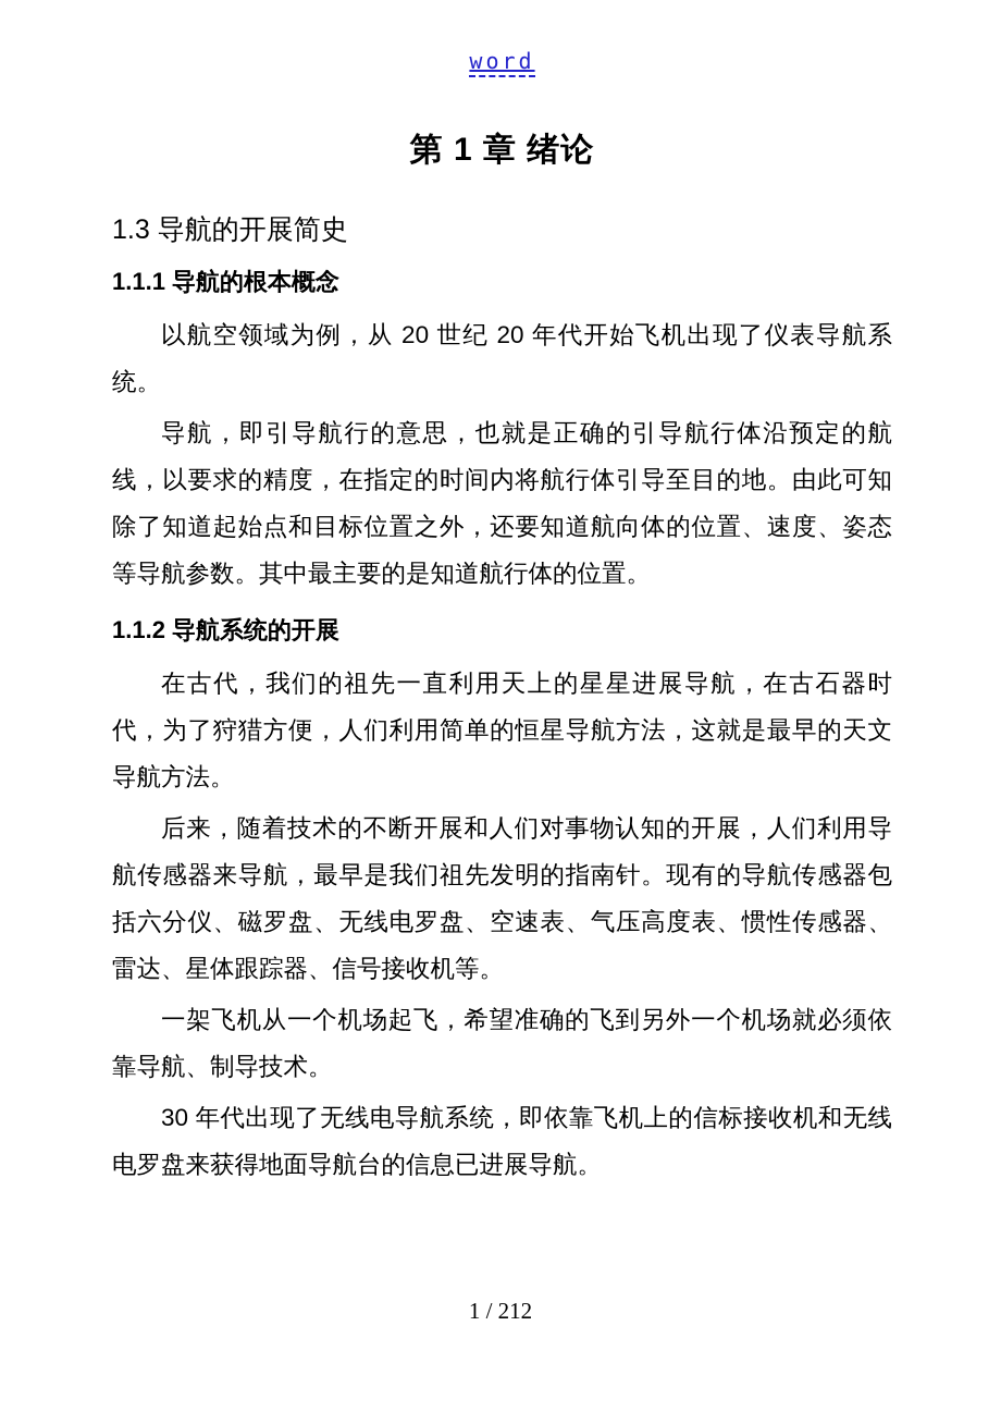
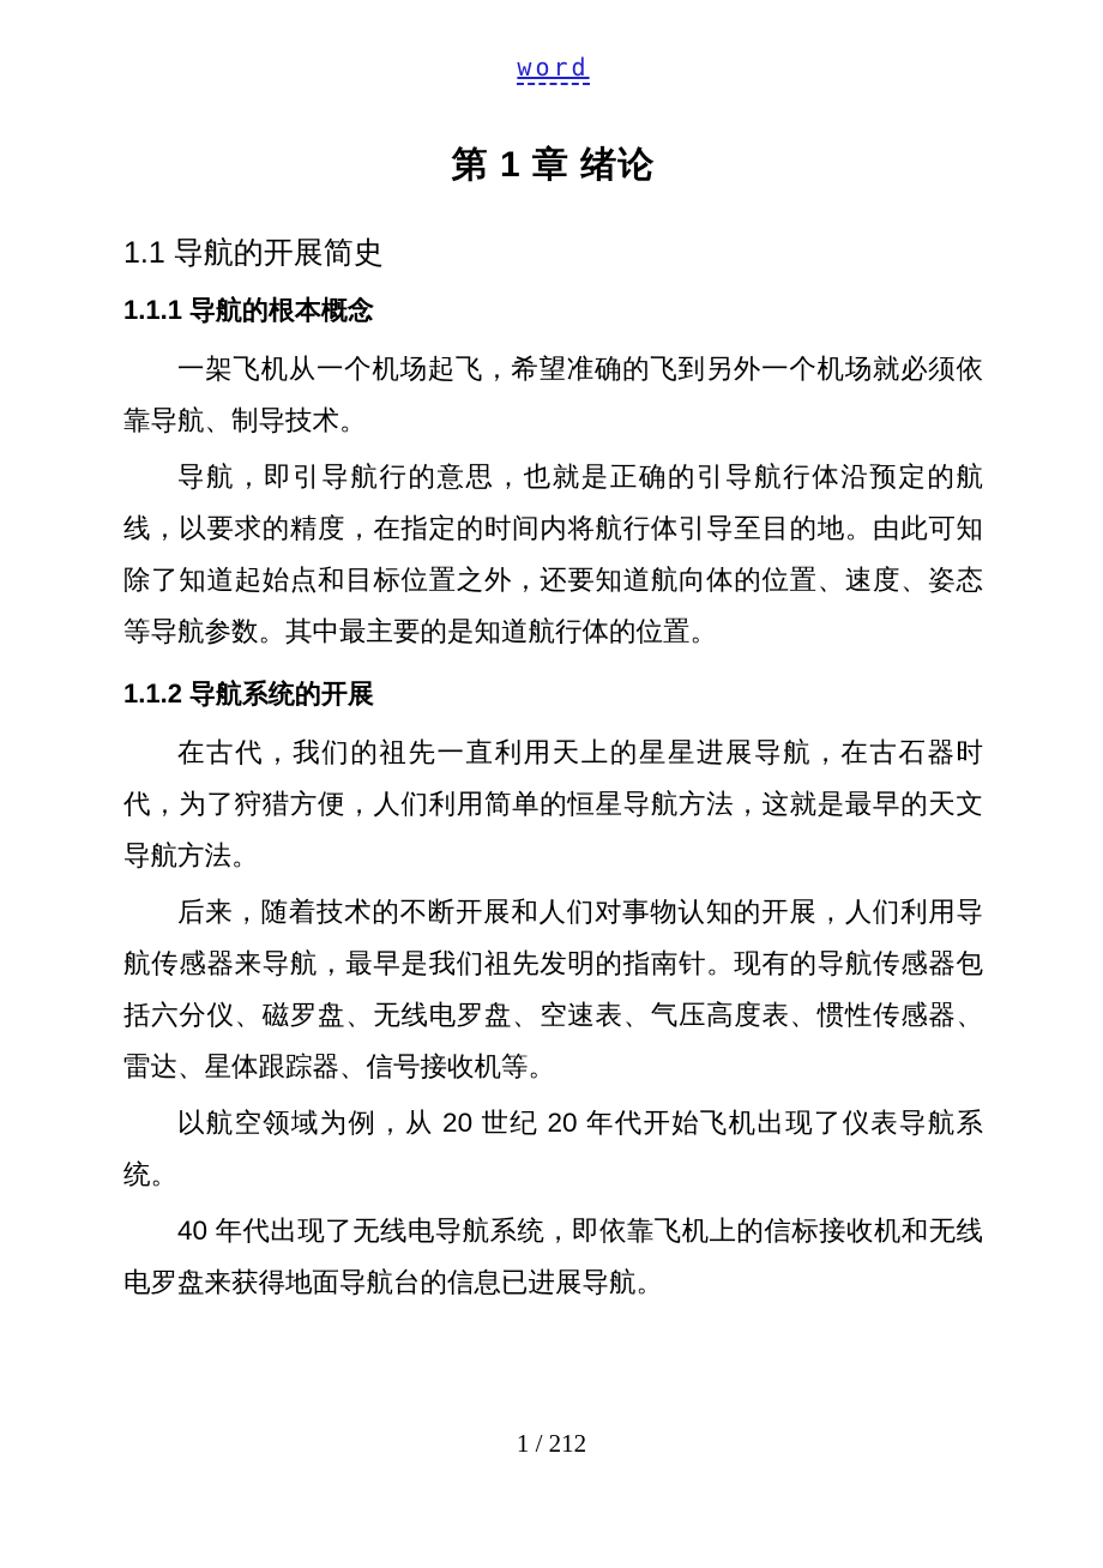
  word
  第 1 章 绪论
- 1.3 导航的开展简史
+ 1.1 导航的开展简史
  1.1.1 导航的根本概念
- 以航空领域为例，从 20 世纪 20 年代开始飞机出现了仪表导航系统。
+ 一架飞机从一个机场起飞，希望准确的飞到另外一个机场就必须依靠导航、制导技术。
  导航，即引导航行的意思，也就是正确的引导航行体沿预定的航线，以要求的精度，在指定的时间内将航行体引导至目的地。由此可知除了知道起始点和目标位置之外，还要知道航向体的位置、速度、姿态等导航参数。其中最主要的是知道航行体的位置。
  1.1.2 导航系统的开展
  在古代，我们的祖先一直利用天上的星星进展导航，在古石器时代，为了狩猎方便，人们利用简单的恒星导航方法，这就是最早的天文导航方法。
  后来，随着技术的不断开展和人们对事物认知的开展，人们利用导航传感器来导航，最早是我们祖先发明的指南针。现有的导航传感器包括六分仪、磁罗盘、无线电罗盘、空速表、气压高度表、惯性传感器、雷达、星体跟踪器、信号接收机等。
- 一架飞机从一个机场起飞，希望准确的飞到另外一个机场就必须依靠导航、制导技术。
+ 以航空领域为例，从 20 世纪 20 年代开始飞机出现了仪表导航系统。
- 30 年代出现了无线电导航系统，即依靠飞机上的信标接收机和无线电罗盘来获得地面导航台的信息已进展导航。
+ 40 年代出现了无线电导航系统，即依靠飞机上的信标接收机和无线电罗盘来获得地面导航台的信息已进展导航。
  1 / 212
